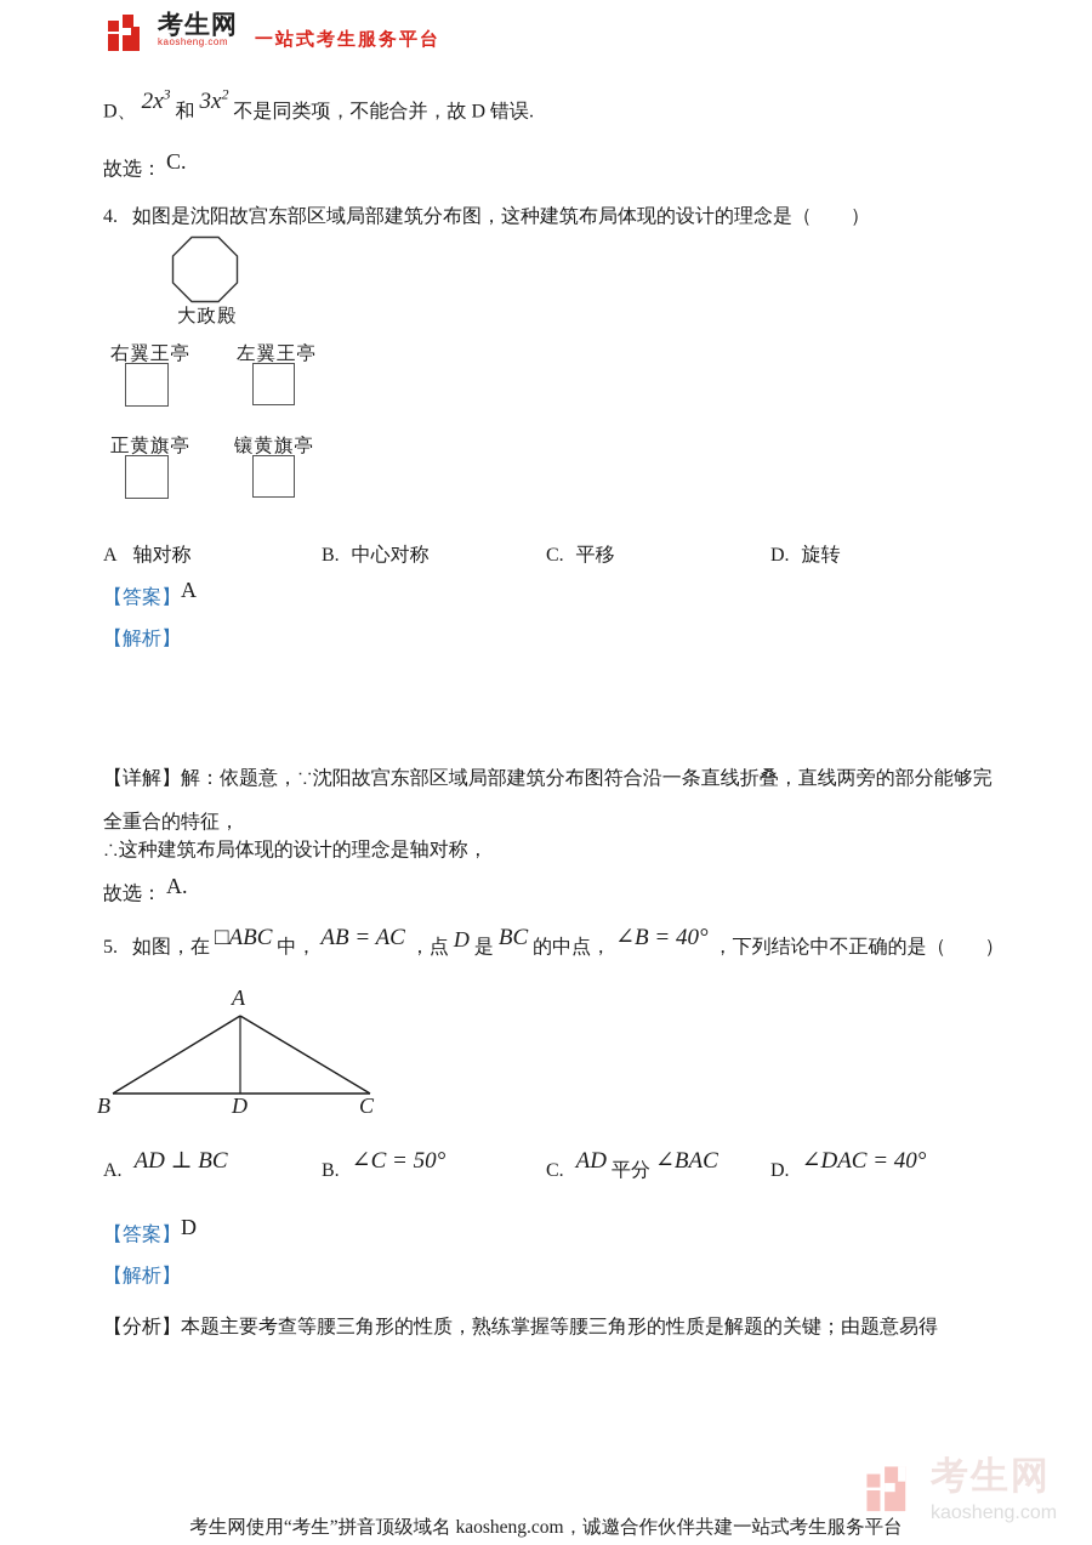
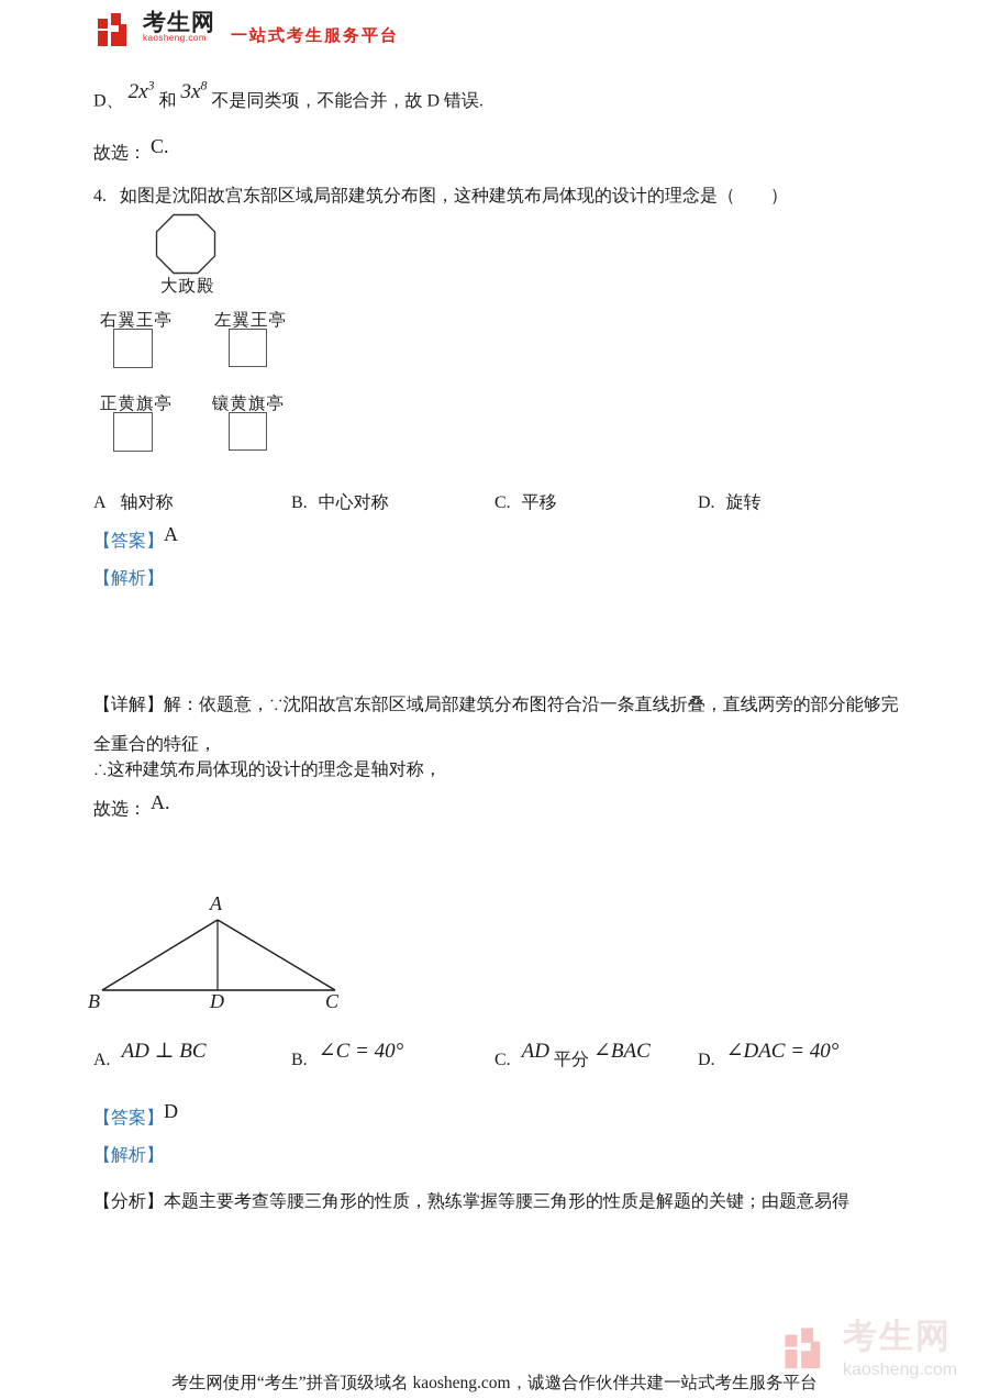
  考生网
  kaosheng.com
  一站式考生服务平台
- D、 2x3 和 3x2 不是同类项，不能合并，故 D 错误.
+ D、 2x3 和 3x8 不是同类项，不能合并，故 D 错误.
  故选： C.
  4. 如图是沈阳故宫东部区域局部建筑分布图，这种建筑布局体现的设计的理念是（ ）
  大政殿
  右翼王亭
  左翼王亭
  正黄旗亭
  镶黄旗亭
  A 轴对称
  B. 中心对称
  C. 平移
  D. 旋转
  【答案】A
  【解析】
  【详解】解：依题意，∵沈阳故宫东部区域局部建筑分布图符合沿一条直线折叠，直线两旁的部分能够完全重合的特征，
  ∴这种建筑布局体现的设计的理念是轴对称，
  故选： A.
- 5. 如图，在 □ABC 中， AB = AC ，点 D 是 BC 的中点， ∠B = 40° ，下列结论中不正确的是（ ）
  A
  B
  D
  C
  A. AD ⊥ BC
- B. ∠C = 50°
+ B. ∠C = 40°
  C. AD 平分 ∠BAC
  D. ∠DAC = 40°
  【答案】D
  【解析】
  【分析】本题主要考查等腰三角形的性质，熟练掌握等腰三角形的性质是解题的关键；由题意易得
  考生网
  kaosheng.com
  考生网使用“考生”拼音顶级域名 kaosheng.com，诚邀合作伙伴共建一站式考生服务平台
